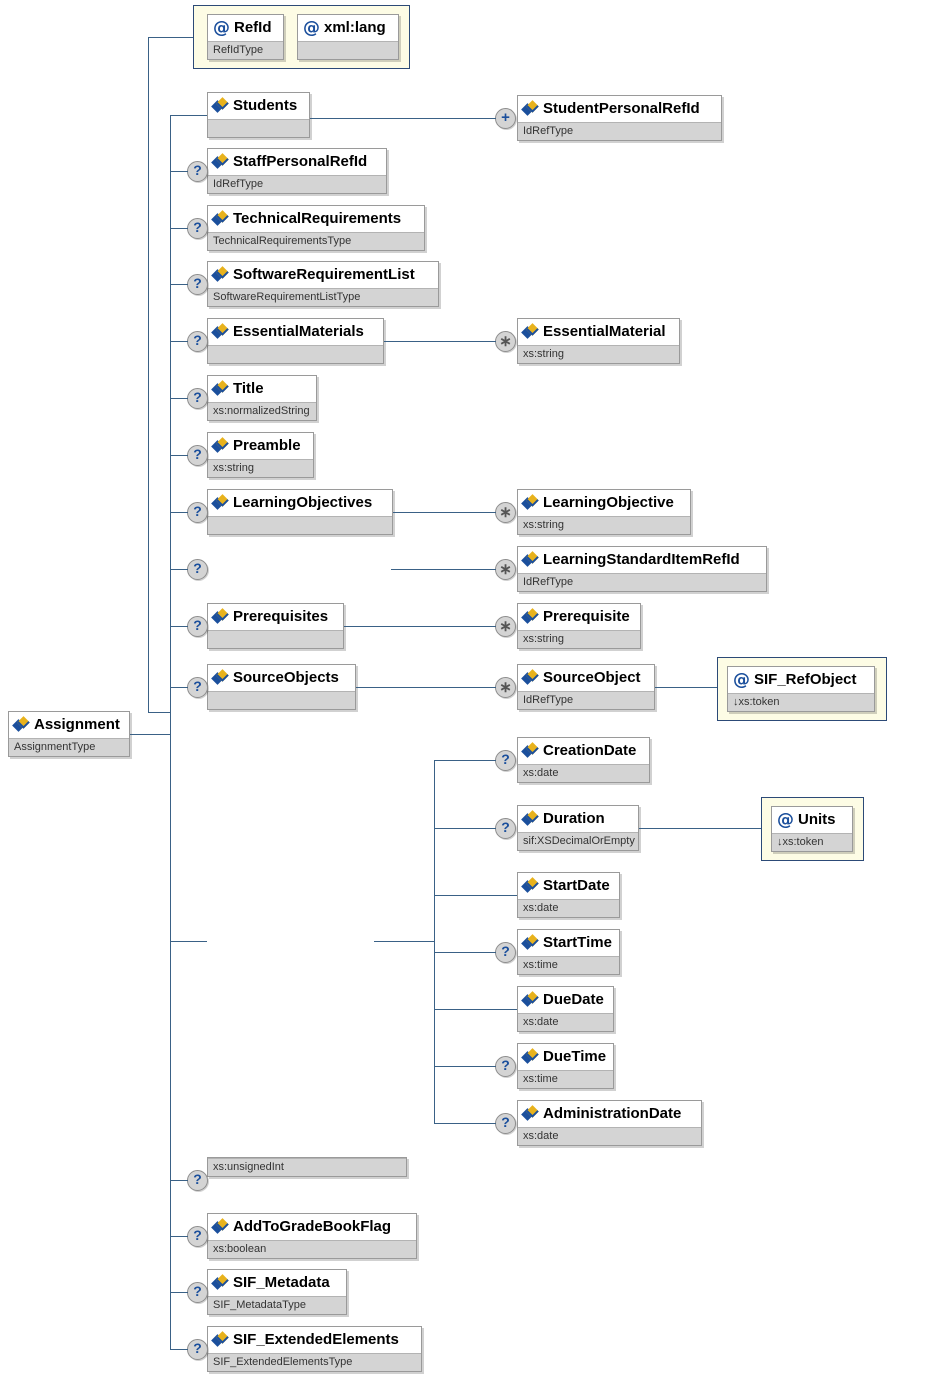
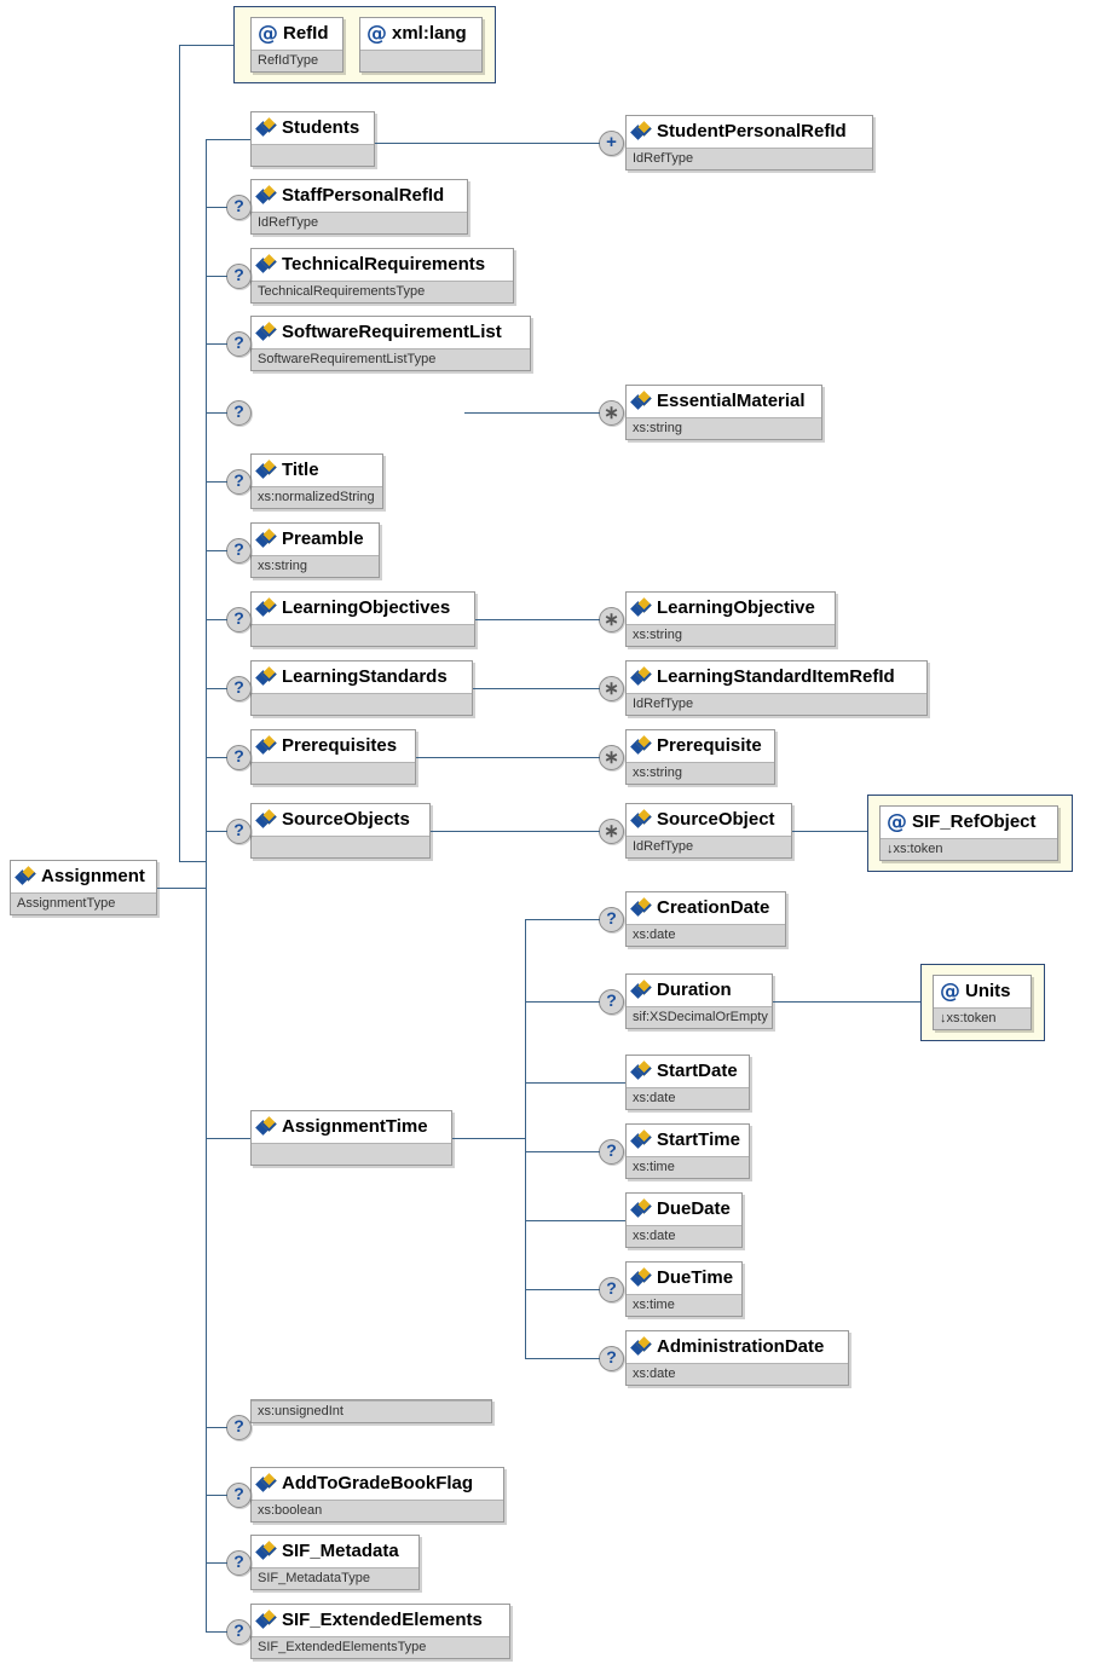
  Assignment
  AssignmentType
  @
  RefId
  RefIdType
  @
  xml:lang
  Students
  StaffPersonalRefId
  IdRefType
  ?
  TechnicalRequirements
  TechnicalRequirementsType
  ?
  SoftwareRequirementList
  SoftwareRequirementListType
  ?
- EssentialMaterials
  ?
  Title
  xs:normalizedString
  ?
  Preamble
  xs:string
  ?
  LearningObjectives
  ?
+ LearningStandards
  ?
  Prerequisites
  ?
  SourceObjects
  ?
+ AssignmentTime
  xs:unsignedInt
  ?
  AddToGradeBookFlag
  xs:boolean
  ?
  SIF_Metadata
  SIF_MetadataType
  ?
  SIF_ExtendedElements
  SIF_ExtendedElementsType
  ?
  StudentPersonalRefId
  IdRefType
  +
  EssentialMaterial
  xs:string
  ∗
  LearningObjective
  xs:string
  ∗
  LearningStandardItemRefId
  IdRefType
  ∗
  Prerequisite
  xs:string
  ∗
  SourceObject
  IdRefType
  ∗
  CreationDate
  xs:date
  ?
  Duration
  sif:XSDecimalOrEmpty
  ?
  StartDate
  xs:date
  StartTime
  xs:time
  ?
  DueDate
  xs:date
  DueTime
  xs:time
  ?
  AdministrationDate
  xs:date
  ?
  @
  SIF_RefObject
  ↓xs:token
  @
  Units
  ↓xs:token
